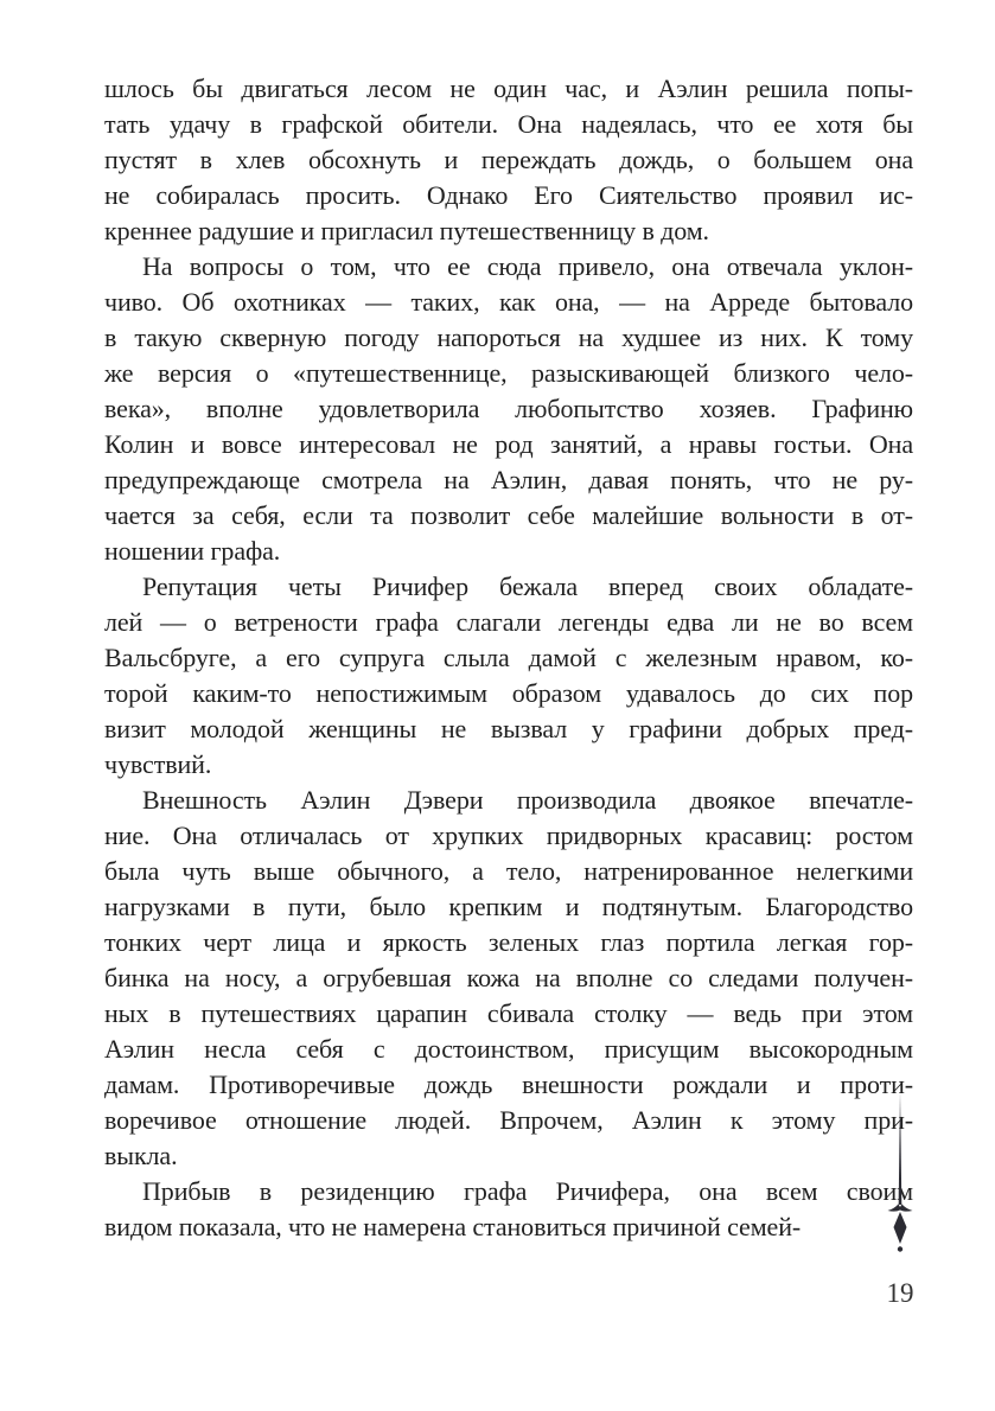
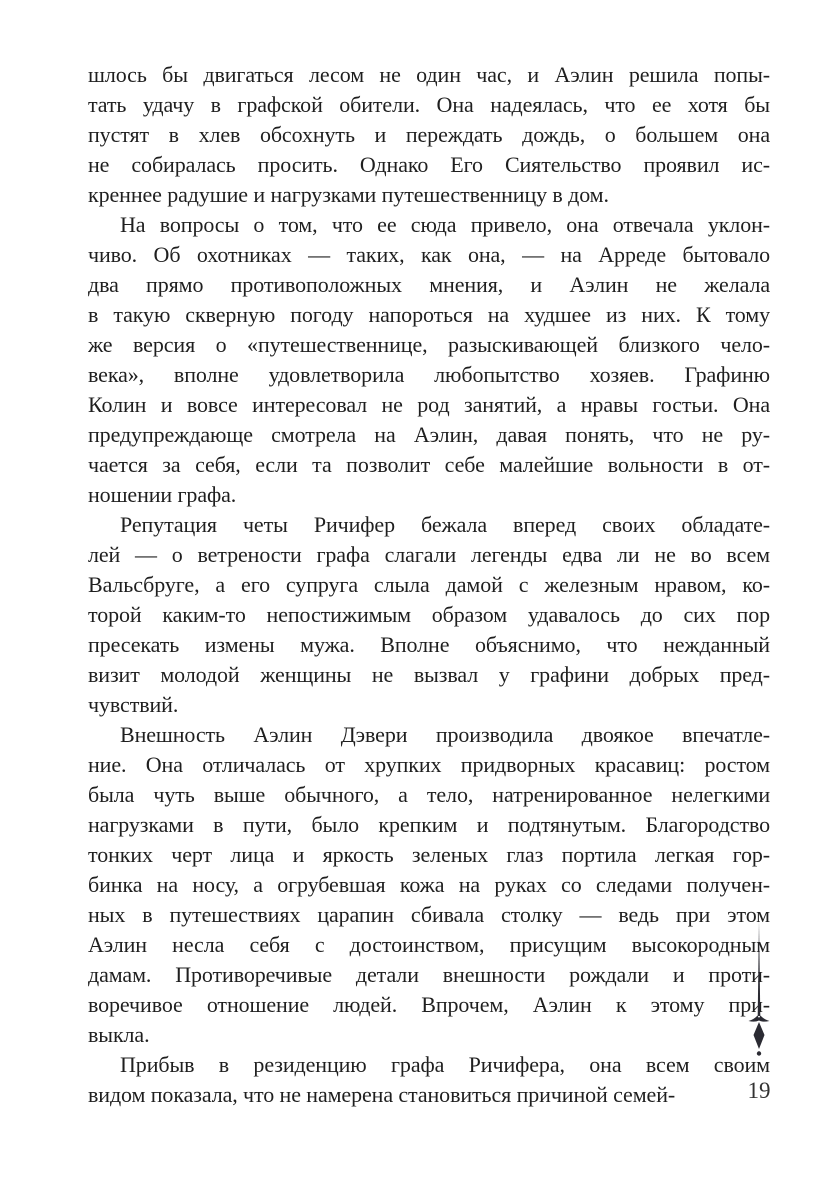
  шлось бы двигаться лесом не один час, и Аэлин решила попы-
  тать удачу в графской обители. Она надеялась, что ее хотя бы
  пустят в хлев обсохнуть и переждать дождь, о большем она
  не собиралась просить. Однако Его Сиятельство проявил ис-
- креннее радушие и пригласил путешественницу в дом.
+ креннее радушие и нагрузками путешественницу в дом.
  На вопросы о том, что ее сюда привело, она отвечала уклон-
  чиво. Об охотниках — таких, как она, — на Арреде бытовало
+ два прямо противоположных мнения, и Аэлин не желала
  в такую скверную погоду напороться на худшее из них. К тому
  же версия о «путешественнице, разыскивающей близкого чело-
  века», вполне удовлетворила любопытство хозяев. Графиню
  Колин и вовсе интересовал не род занятий, а нравы гостьи. Она
  предупреждающе смотрела на Аэлин, давая понять, что не ру-
  чается за себя, если та позволит себе малейшие вольности в от-
  ношении графа.
  Репутация четы Ричифер бежала вперед своих обладате-
  лей — о ветрености графа слагали легенды едва ли не во всем
  Вальсбруге, а его супруга слыла дамой с железным нравом, ко-
  торой каким-то непостижимым образом удавалось до сих пор
+ пресекать измены мужа. Вполне объяснимо, что нежданный
  визит молодой женщины не вызвал у графини добрых пред-
  чувствий.
  Внешность Аэлин Дэвери производила двоякое впечатле-
  ние. Она отличалась от хрупких придворных красавиц: ростом
  была чуть выше обычного, а тело, натренированное нелегкими
  нагрузками в пути, было крепким и подтянутым. Благородство
  тонких черт лица и яркость зеленых глаз портила легкая гор-
- бинка на носу, а огрубевшая кожа на вполне со следами получен-
+ бинка на носу, а огрубевшая кожа на руках со следами получен-
  ных в путешествиях царапин сбивала столку — ведь при этом
  Аэлин несла себя с достоинством, присущим высокородным
- дамам. Противоречивые дождь внешности рождали и проти-
+ дамам. Противоречивые детали внешности рождали и проти-
  воречивое отношение людей. Впрочем, Аэлин к этому при-
  выкла.
  Прибыв в резиденцию графа Ричифера, она всем своим
  видом показала, что не намерена становиться причиной семей-
  19
